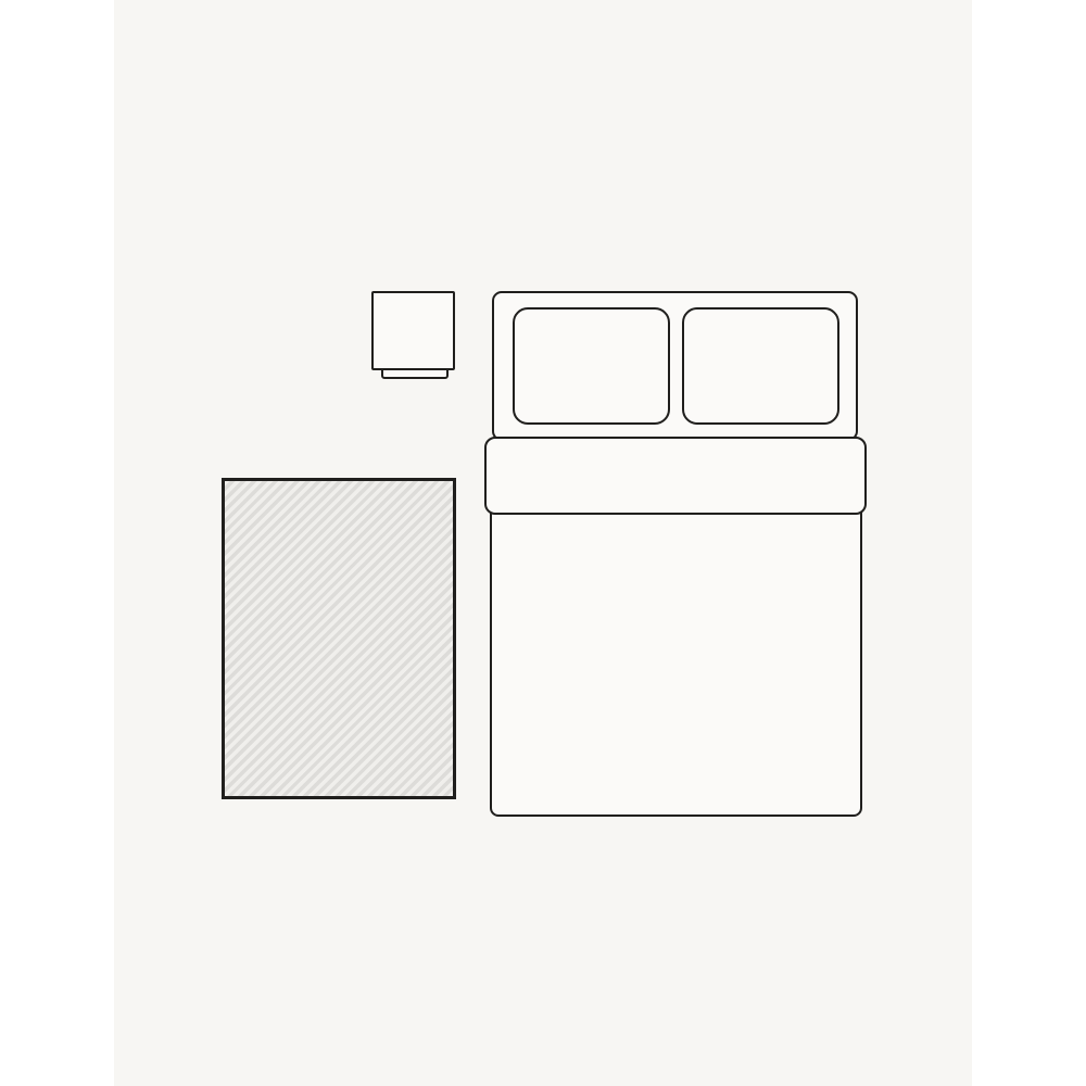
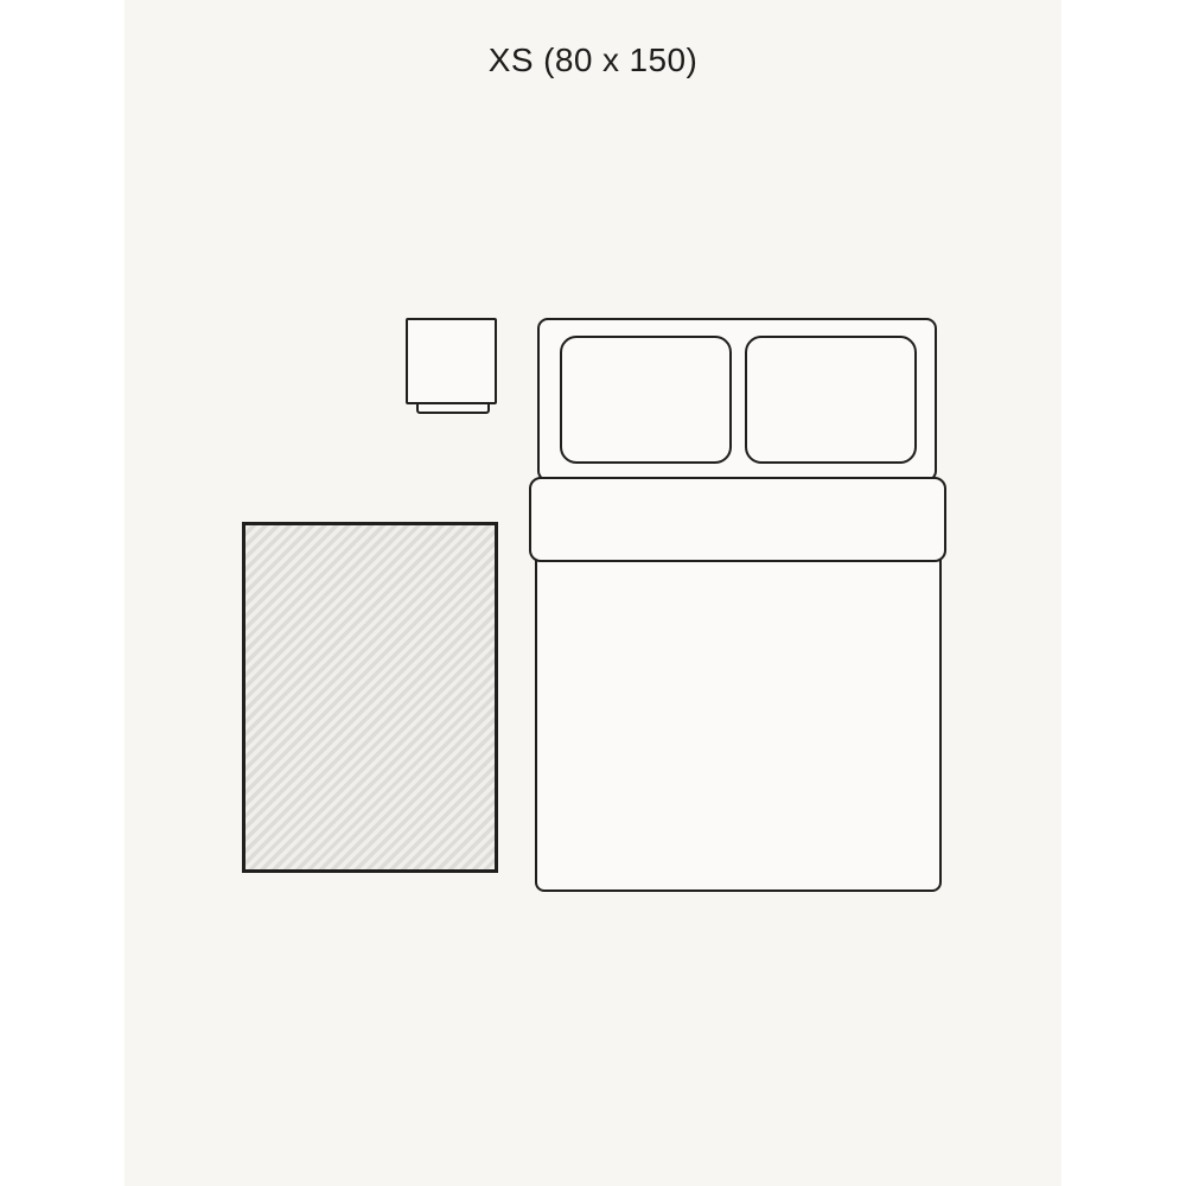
+ XS (80 x 150)
